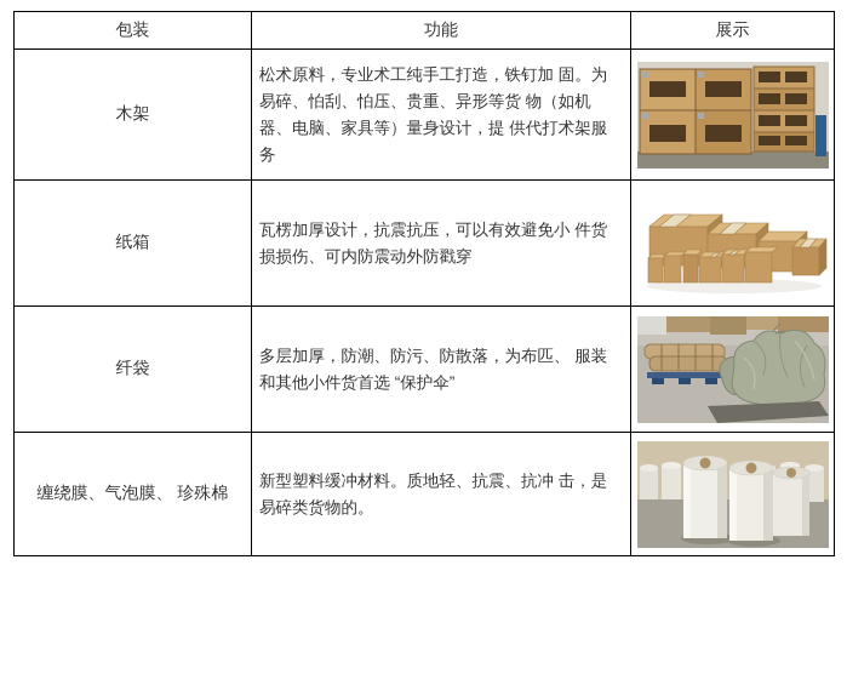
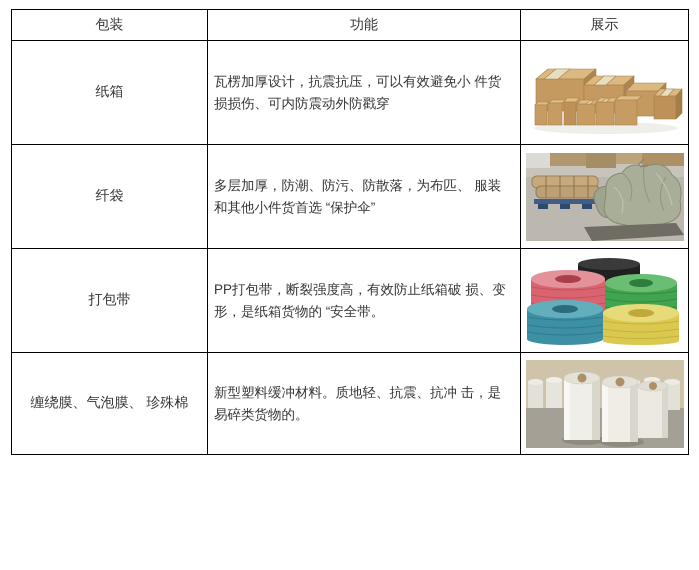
  包装	功能	展示
- 木架	松术原料，专业术工纯手工打造，铁钉加 固。为易碎、怕刮、怕压、贵重、异形等货 物（如机器、电脑、家具等）量身设计，提 供代打术架服务
  纸箱	瓦楞加厚设计，抗震抗压，可以有效避免小 件货损损伤、可内防震动外防戳穿
  纤袋	多层加厚，防潮、防污、防散落，为布匹、 服装和其他小件货首选 “保护伞”
+ 打包带	PP打包带，断裂强度高，有效防止纸箱破 损、变形，是纸箱货物的 “安全带。
  缠绕膜、气泡膜、 珍殊棉	新型塑料缓冲材料。质地轻、抗震、抗冲 击，是易碎类货物的。
